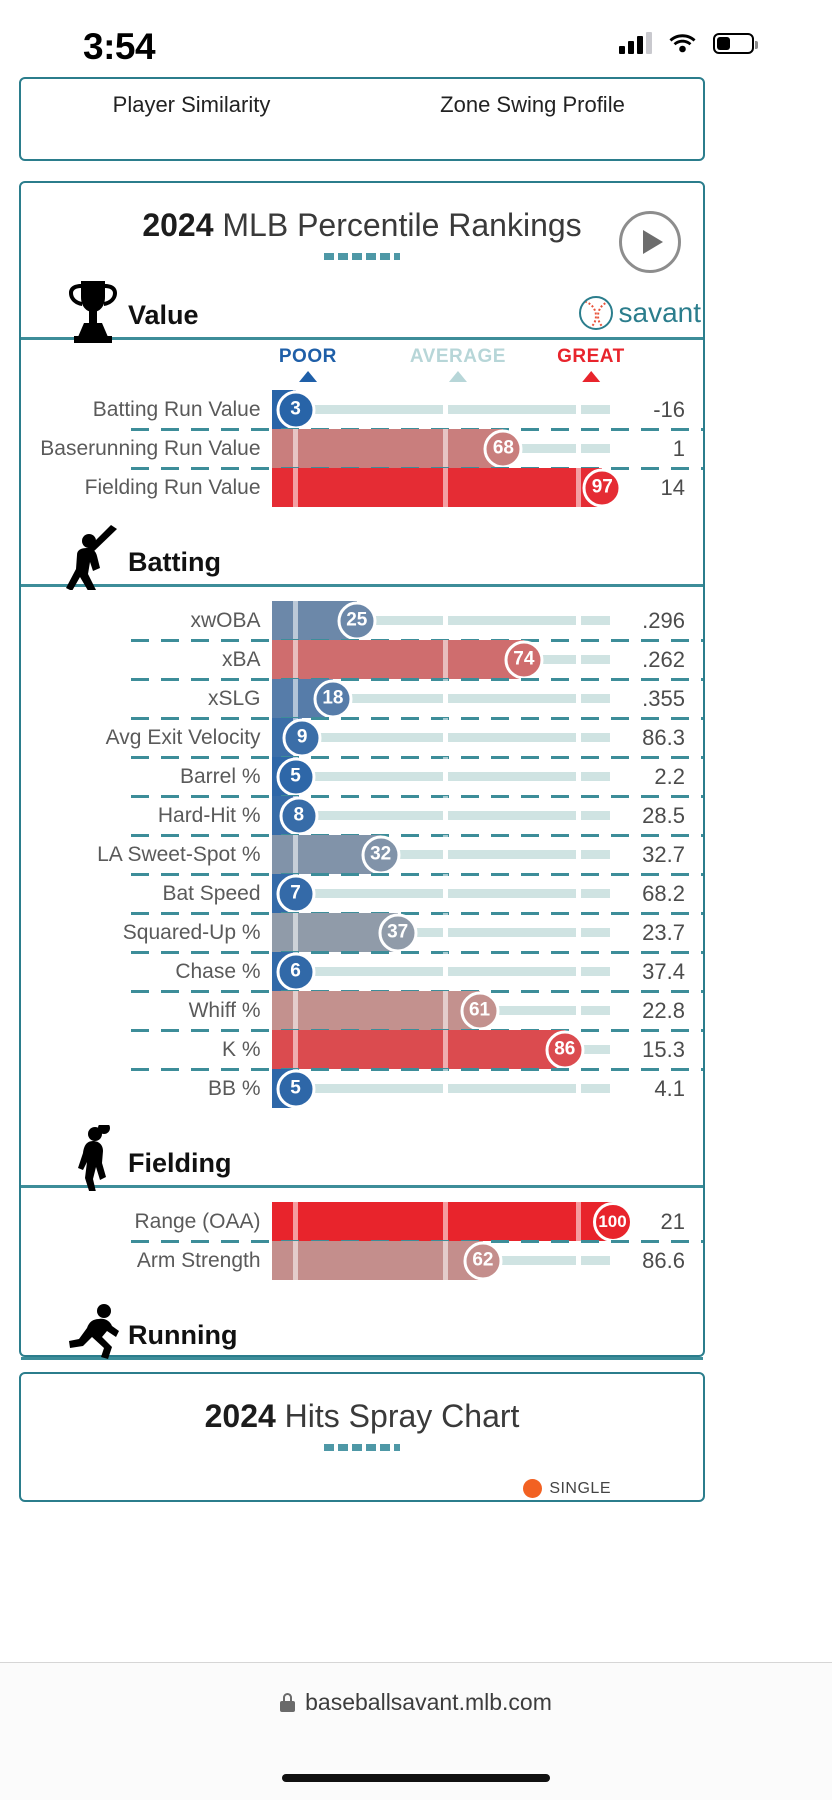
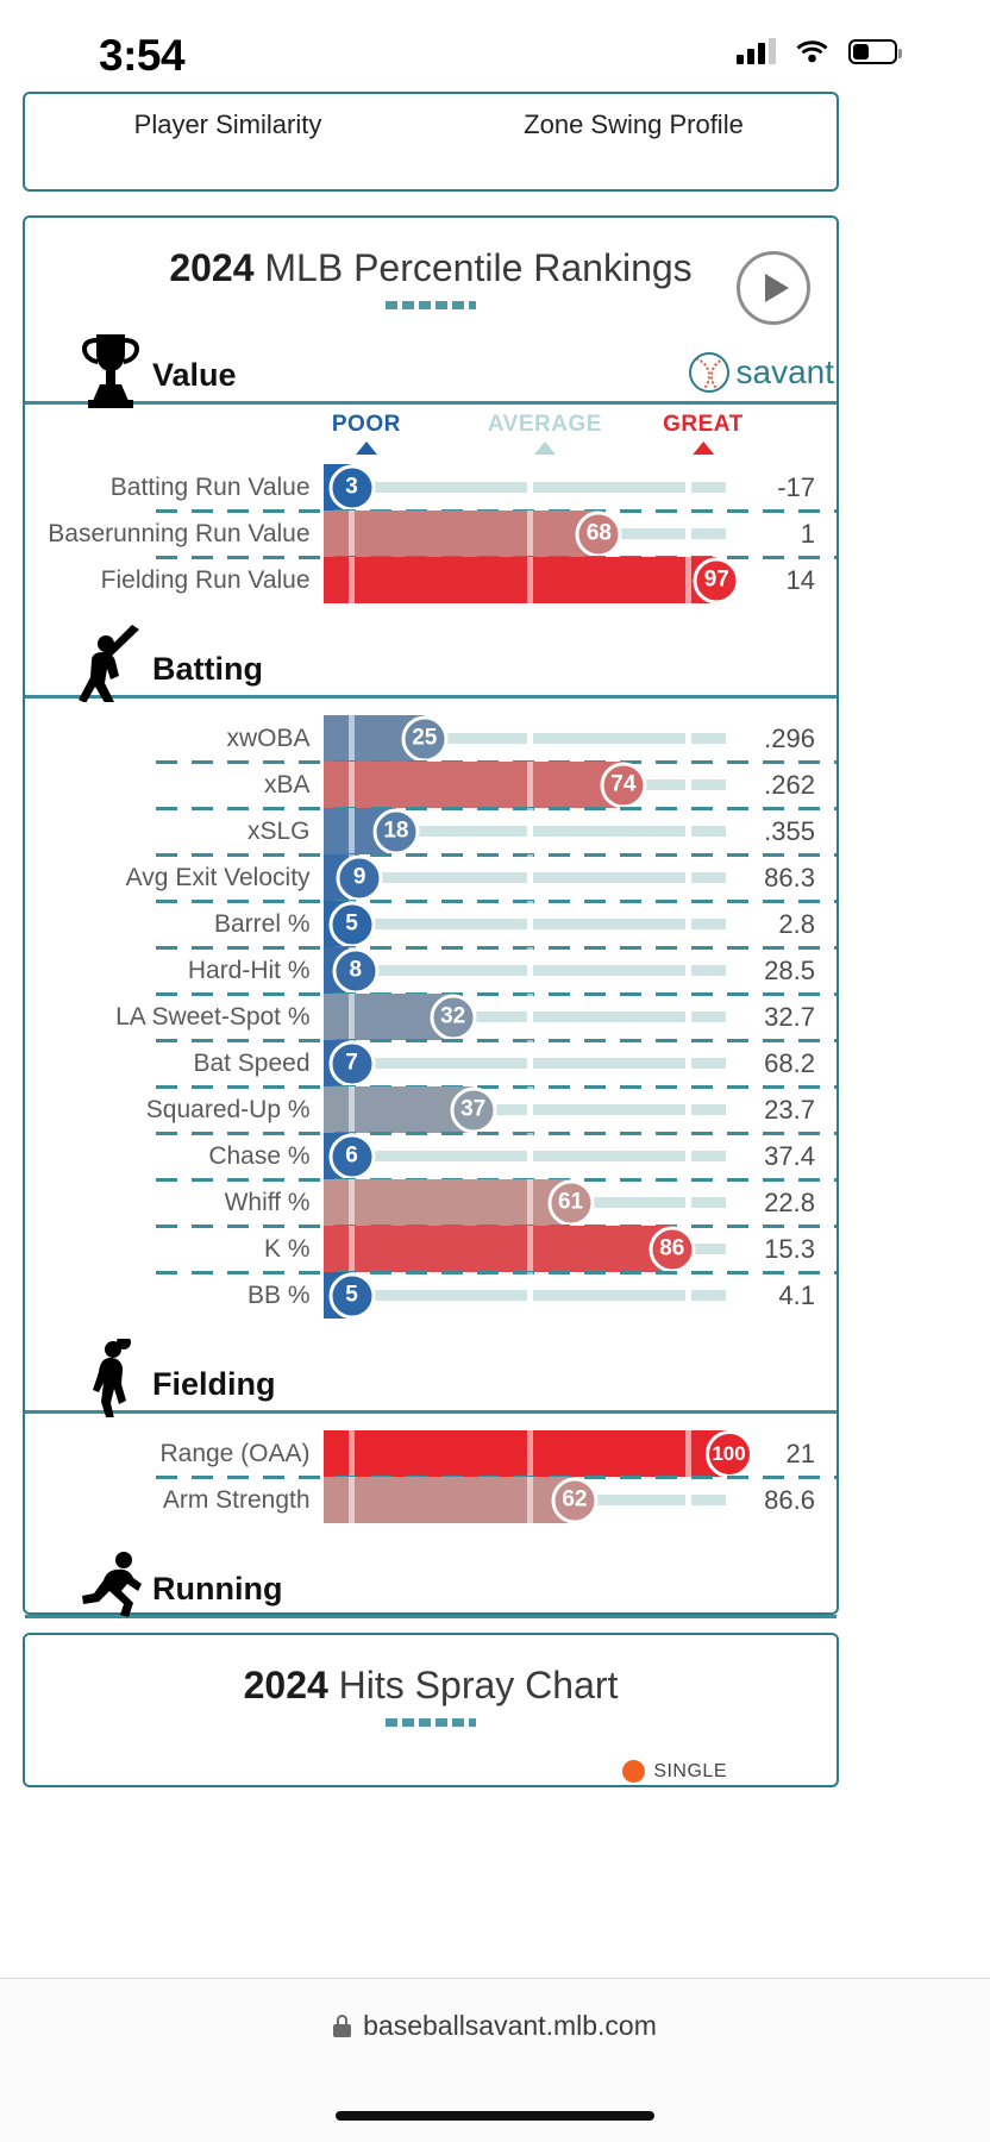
  3:54
  Player Similarity
  Zone Swing Profile
  2024 MLB Percentile Rankings
  Value
  savant
  POOR
  AVERAGE
  GREAT
  Batting Run Value
  3
- -16
+ -17
  Baserunning Run Value
  68
  1
  Fielding Run Value
  97
  14
  Batting
  xwOBA
  25
  .296
  xBA
  74
  .262
  xSLG
  18
  .355
  Avg Exit Velocity
  9
  86.3
  Barrel %
  5
- 2.2
+ 2.8
  Hard-Hit %
  8
  28.5
  LA Sweet-Spot %
  32
  32.7
  Bat Speed
  7
  68.2
  Squared-Up %
  37
  23.7
  Chase %
  6
  37.4
  Whiff %
  61
  22.8
  K %
  86
  15.3
  BB %
  5
  4.1
  Fielding
  Range (OAA)
  100
  21
  Arm Strength
  62
  86.6
  Running
  2024 Hits Spray Chart
  SINGLE
  baseballsavant.mlb.com
